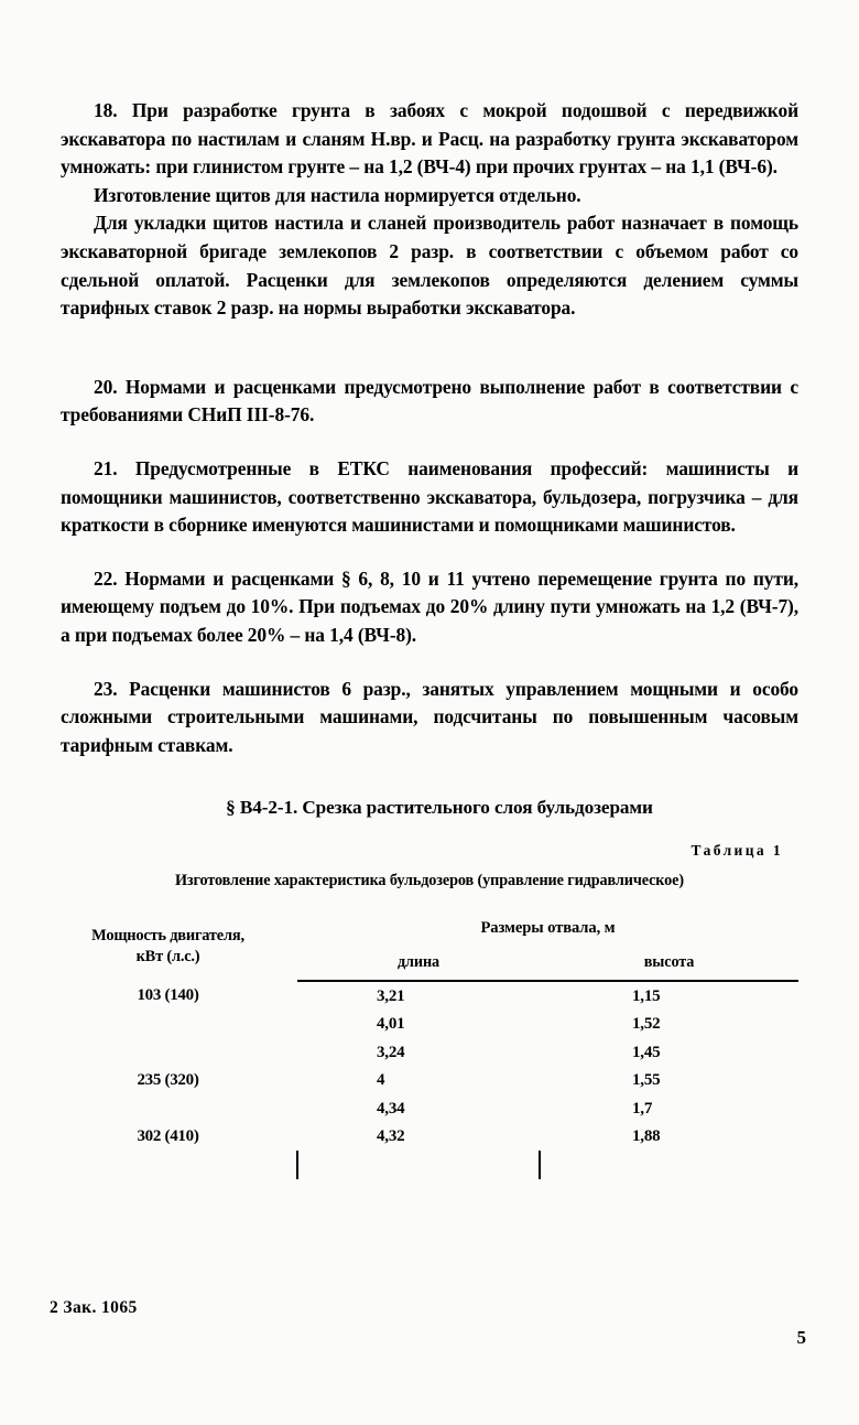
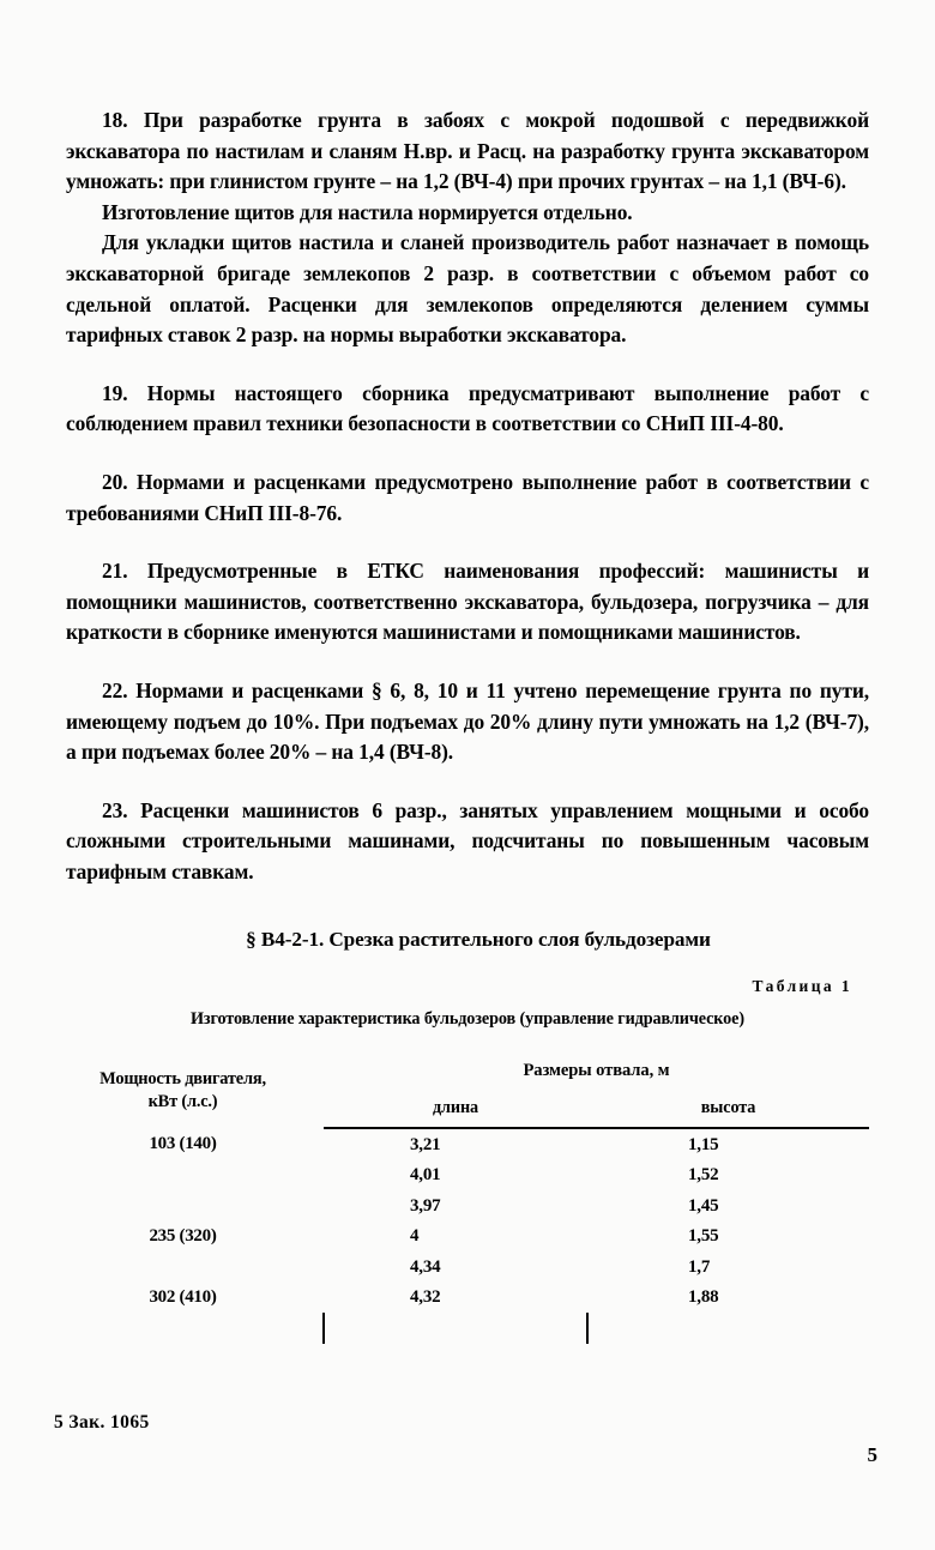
  18. При разработке грунта в забоях с мокрой подошвой с передвижкой экскаватора по настилам и сланям Н.вр. и Расц. на разработку грунта экскаватором умножать: при глинистом грунте – на 1,2 (ВЧ-4) при прочих грунтах – на 1,1 (ВЧ-6).
  Изготовление щитов для настила нормируется отдельно.
  Для укладки щитов настила и сланей производитель работ назначает в помощь экскаваторной бригаде землекопов 2 разр. в соответствии с объемом работ со сдельной оплатой. Расценки для землекопов определяются делением суммы тарифных ставок 2 разр. на нормы выработки экскаватора.
+ 19. Нормы настоящего сборника предусматривают выполнение работ с соблюдением правил техники безопасности в соответствии со СНиП III-4-80.
  20. Нормами и расценками предусмотрено выполнение работ в соответствии с требованиями СНиП III-8-76.
  21. Предусмотренные в ЕТКС наименования профессий: машинисты и помощники машинистов, соответственно экскаватора, бульдозера, погрузчика – для краткости в сборнике именуются машинистами и помощниками машинистов.
  22. Нормами и расценками § 6, 8, 10 и 11 учтено перемещение грунта по пути, имеющему подъем до 10%. При подъемах до 20% длину пути умножать на 1,2 (ВЧ-7), а при подъемах более 20% – на 1,4 (ВЧ-8).
  23. Расценки машинистов 6 разр., занятых управлением мощными и особо сложными строительными машинами, подсчитаны по повышенным часовым тарифным ставкам.
  § В4-2-1. Срезка растительного слоя бульдозерами
  Таблица 1
  Изготовление характеристика бульдозеров (управление гидравлическое)
  Мощность двигателя, кВт (л.с.)	Размеры отвала, м
  длина	высота
  103 (140)	3,21	1,15
  	4,01	1,52
- 	3,24	1,45
+ 	3,97	1,45
  235 (320)	4	1,55
  	4,34	1,7
  302 (410)	4,32	1,88
- 2 Зак. 1065
+ 5 Зак. 1065
  5
